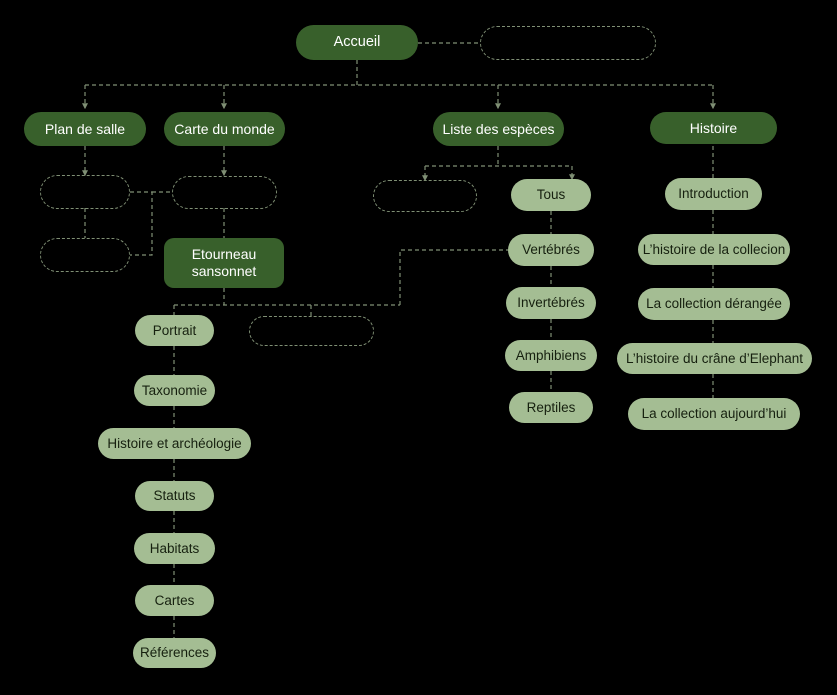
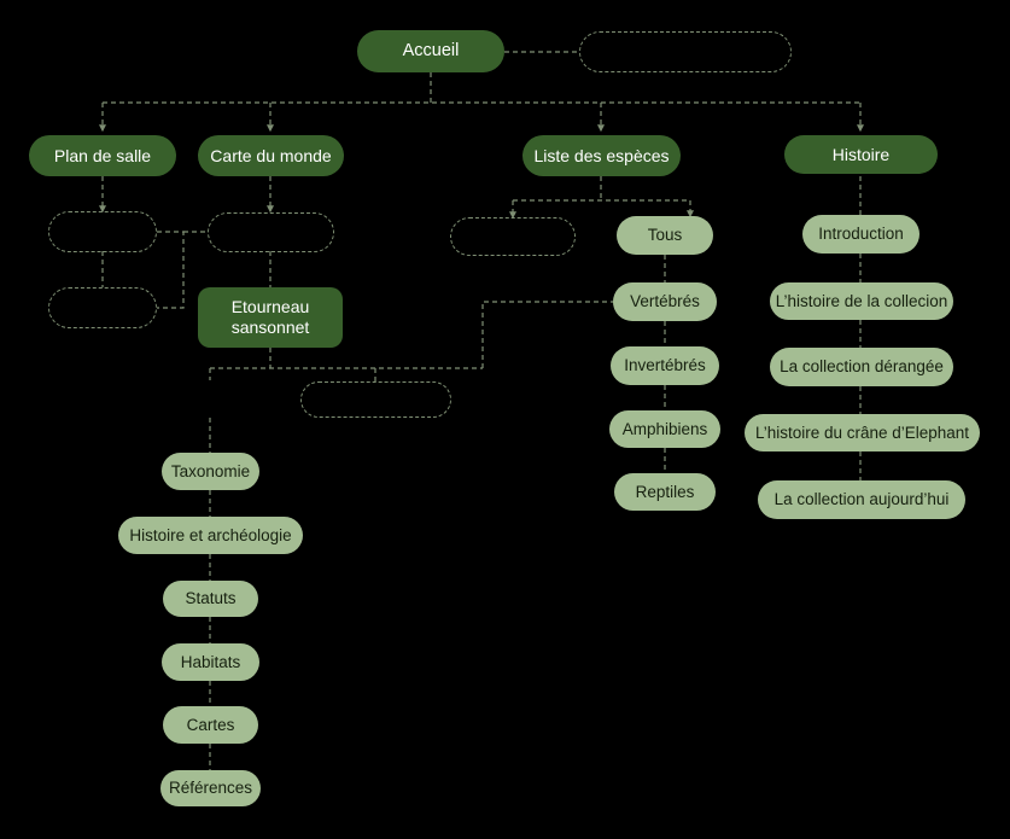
  Accueil
  Plan de salle
  Carte du monde
  Liste des espèces
  Histoire
  Etourneau
  sansonnet
- Portrait
  Taxonomie
  Histoire et archéologie
  Statuts
  Habitats
  Cartes
  Références
  Tous
  Vertébrés
  Invertébrés
  Amphibiens
  Reptiles
  Introduction
  L’histoire de la collecion
  La collection dérangée
  L’histoire du crâne d’Elephant
  La collection aujourd’hui
